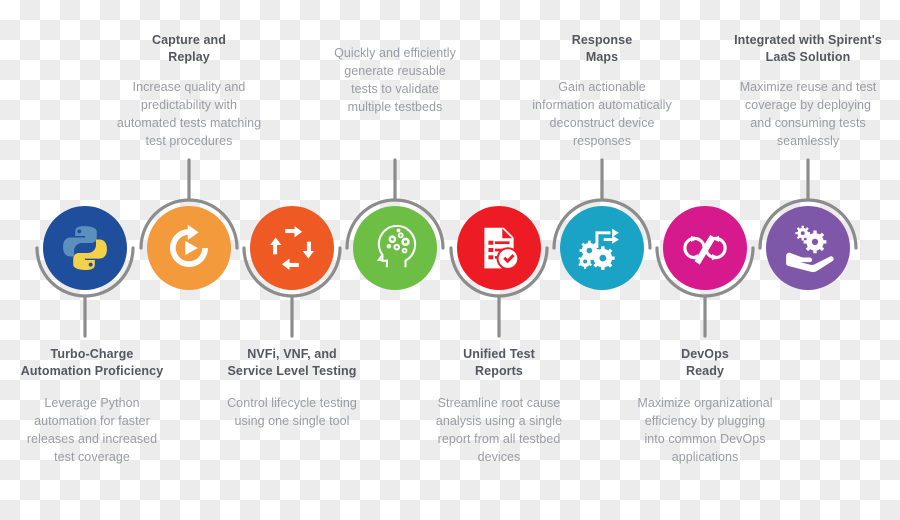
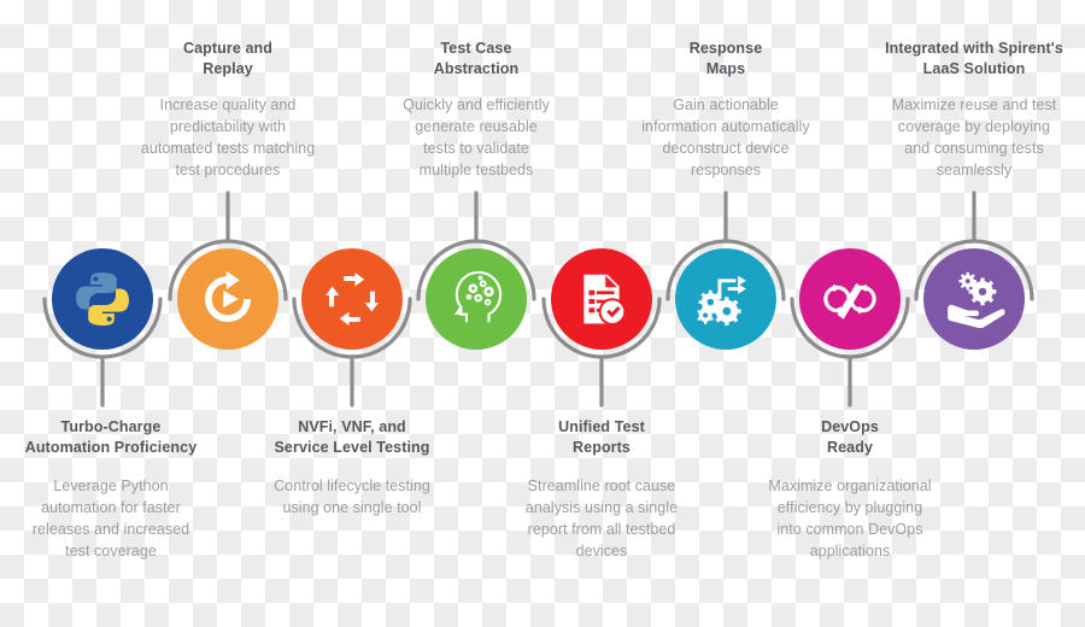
  Turbo-Charge
  Automation Proficiency
  Leverage Python
  automation for faster
  releases and increased
  test coverage
  Capture and
  Replay
  Increase quality and
  predictability with
  automated tests matching
  test procedures
  NVFi, VNF, and
  Service Level Testing
  Control lifecycle testing
  using one single tool
+ Test Case
+ Abstraction
  Quickly and efficiently
  generate reusable
  tests to validate
  multiple testbeds
  Unified Test
  Reports
  Streamline root cause
  analysis using a single
  report from all testbed
  devices
  Response
  Maps
  Gain actionable
  information automatically
  deconstruct device
  responses
  DevOps
  Ready
  Maximize organizational
  efficiency by plugging
  into common DevOps
  applications
  Integrated with Spirent's
  LaaS Solution
  Maximize reuse and test
  coverage by deploying
  and consuming tests
  seamlessly
